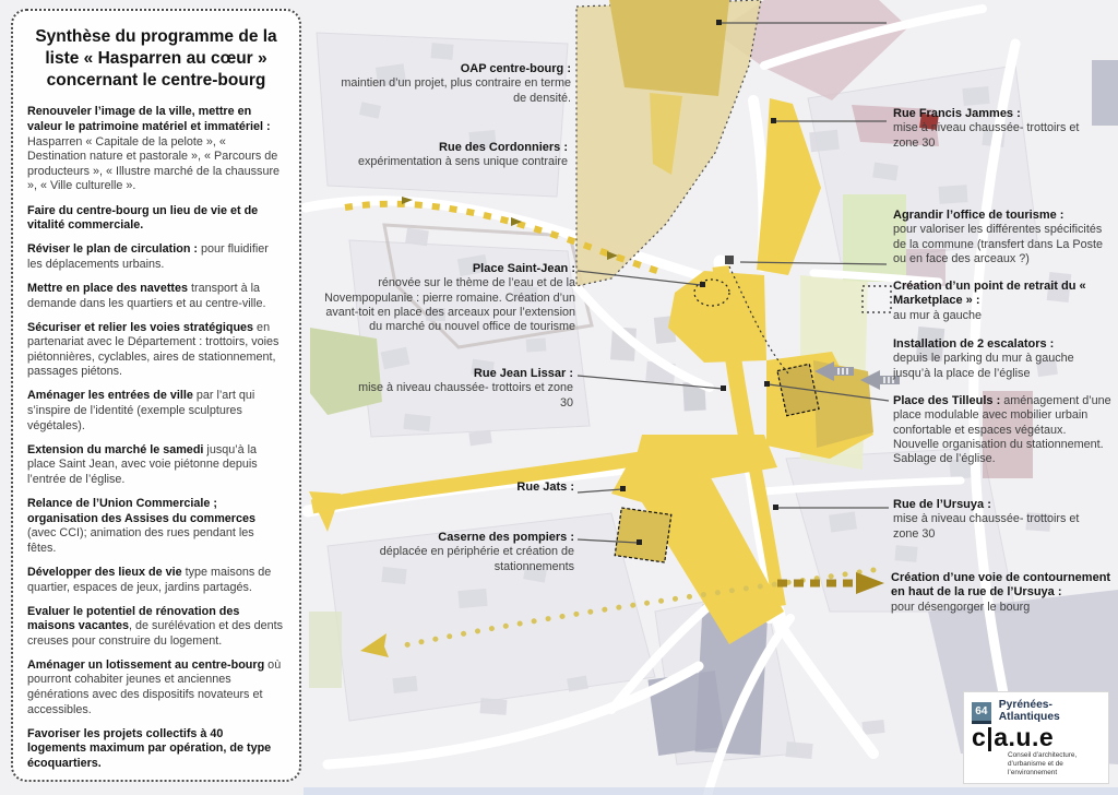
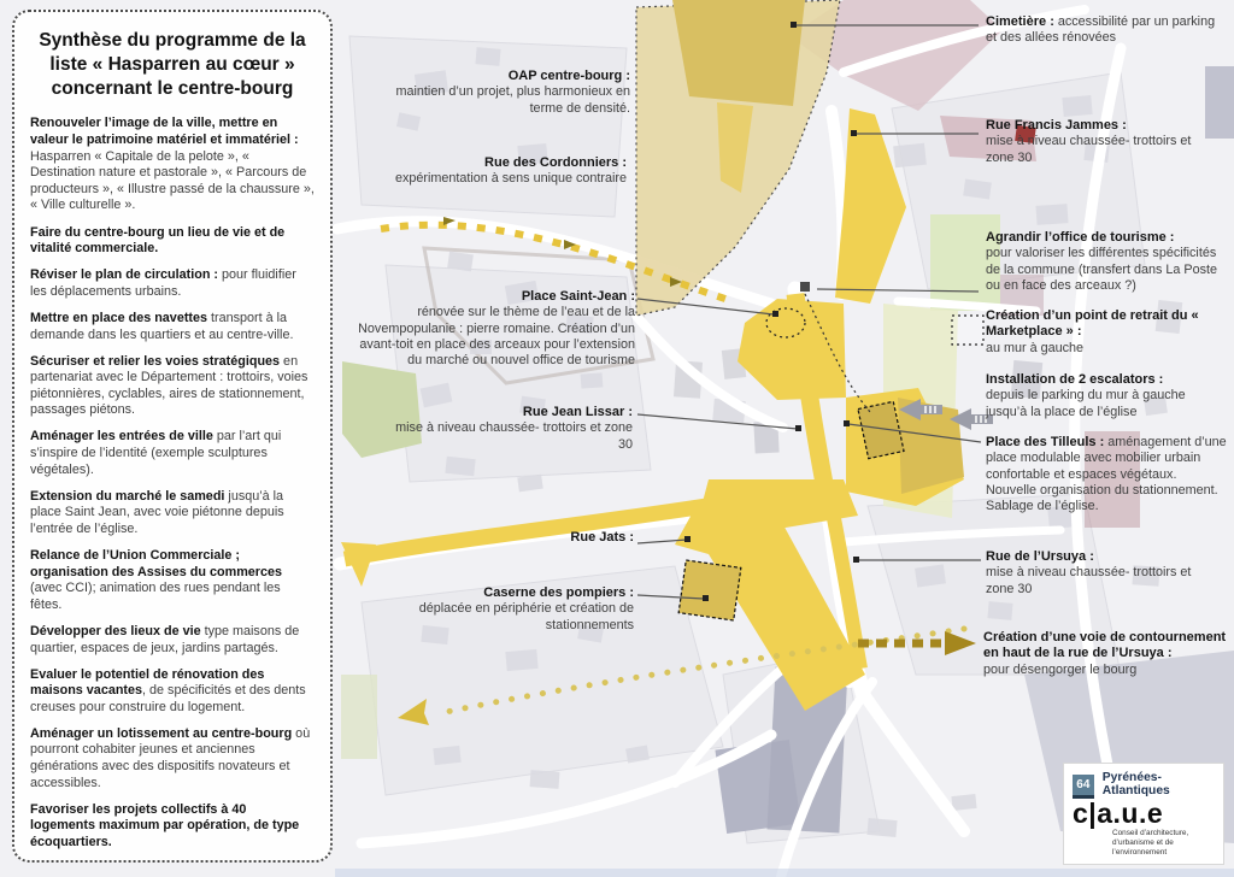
  Synthèse du programme de la liste « Hasparren au cœur » concernant le centre-bourg
- Renouveler l’image de la ville, mettre en valeur le patrimoine matériel et immatériel : Hasparren « Capitale de la pelote », « Destination nature et pastorale », « Parcours de producteurs », « Illustre marché de la chaussure », « Ville culturelle ».
+ Renouveler l’image de la ville, mettre en valeur le patrimoine matériel et immatériel : Hasparren « Capitale de la pelote », « Destination nature et pastorale », « Parcours de producteurs », « Illustre passé de la chaussure », « Ville culturelle ».
  Faire du centre-bourg un lieu de vie et de vitalité commerciale.
  Réviser le plan de circulation : pour fluidifier les déplacements urbains.
  Mettre en place des navettes transport à la demande dans les quartiers et au centre-ville.
  Sécuriser et relier les voies stratégiques en partenariat avec le Département : trottoirs, voies piétonnières, cyclables, aires de stationnement, passages piétons.
  Aménager les entrées de ville par l’art qui s’inspire de l’identité (exemple sculptures végétales).
  Extension du marché le samedi jusqu’à la place Saint Jean, avec voie piétonne depuis l’entrée de l’église.
  Relance de l’Union Commerciale ; organisation des Assises du commerces (avec CCI); animation des rues pendant les fêtes.
  Développer des lieux de vie type maisons de quartier, espaces de jeux, jardins partagés.
- Evaluer le potentiel de rénovation des maisons vacantes, de surélévation et des dents creuses pour construire du logement.
+ Evaluer le potentiel de rénovation des maisons vacantes, de spécificités et des dents creuses pour construire du logement.
  Aménager un lotissement au centre-bourg où pourront cohabiter jeunes et anciennes générations avec des dispositifs novateurs et accessibles.
  Favoriser les projets collectifs à 40 logements maximum par opération, de type écoquartiers.
  OAP centre-bourg :
- maintien d’un projet, plus contraire en terme de densité.
+ maintien d’un projet, plus harmonieux en terme de densité.
  Rue des Cordonniers :
  expérimentation à sens unique contraire
  Place Saint-Jean :
  rénovée sur le thème de l’eau et de la Novempopulanie : pierre romaine. Création d’un avant-toit en place des arceaux pour l’extension du marché ou nouvel office de tourisme
  Rue Jean Lissar :
  mise à niveau chaussée- trottoirs et zone 30
  Rue Jats :
  Caserne des pompiers :
  déplacée en périphérie et création de stationnements
+ Cimetière : accessibilité par un parking et des allées rénovées
  Rue Francis Jammes :
  mise à niveau chaussée- trottoirs et zone 30
  Agrandir l’office de tourisme :
  pour valoriser les différentes spécificités de la commune (transfert dans La Poste ou en face des arceaux ?)
  Création d’un point de retrait du « Marketplace » :
  au mur à gauche
  Installation de 2 escalators :
  depuis le parking du mur à gauche jusqu’à la place de l’église
  Place des Tilleuls : aménagement d’une place modulable avec mobilier urbain confortable et espaces végétaux. Nouvelle organisation du stationnement. Sablage de l’église.
  Rue de l’Ursuya :
  mise à niveau chaussée- trottoirs et zone 30
  Création d’une voie de contournement en haut de la rue de l’Ursuya :
  pour désengorger le bourg
  64
  Pyrénées-Atlantiques
  c|a.u.e
